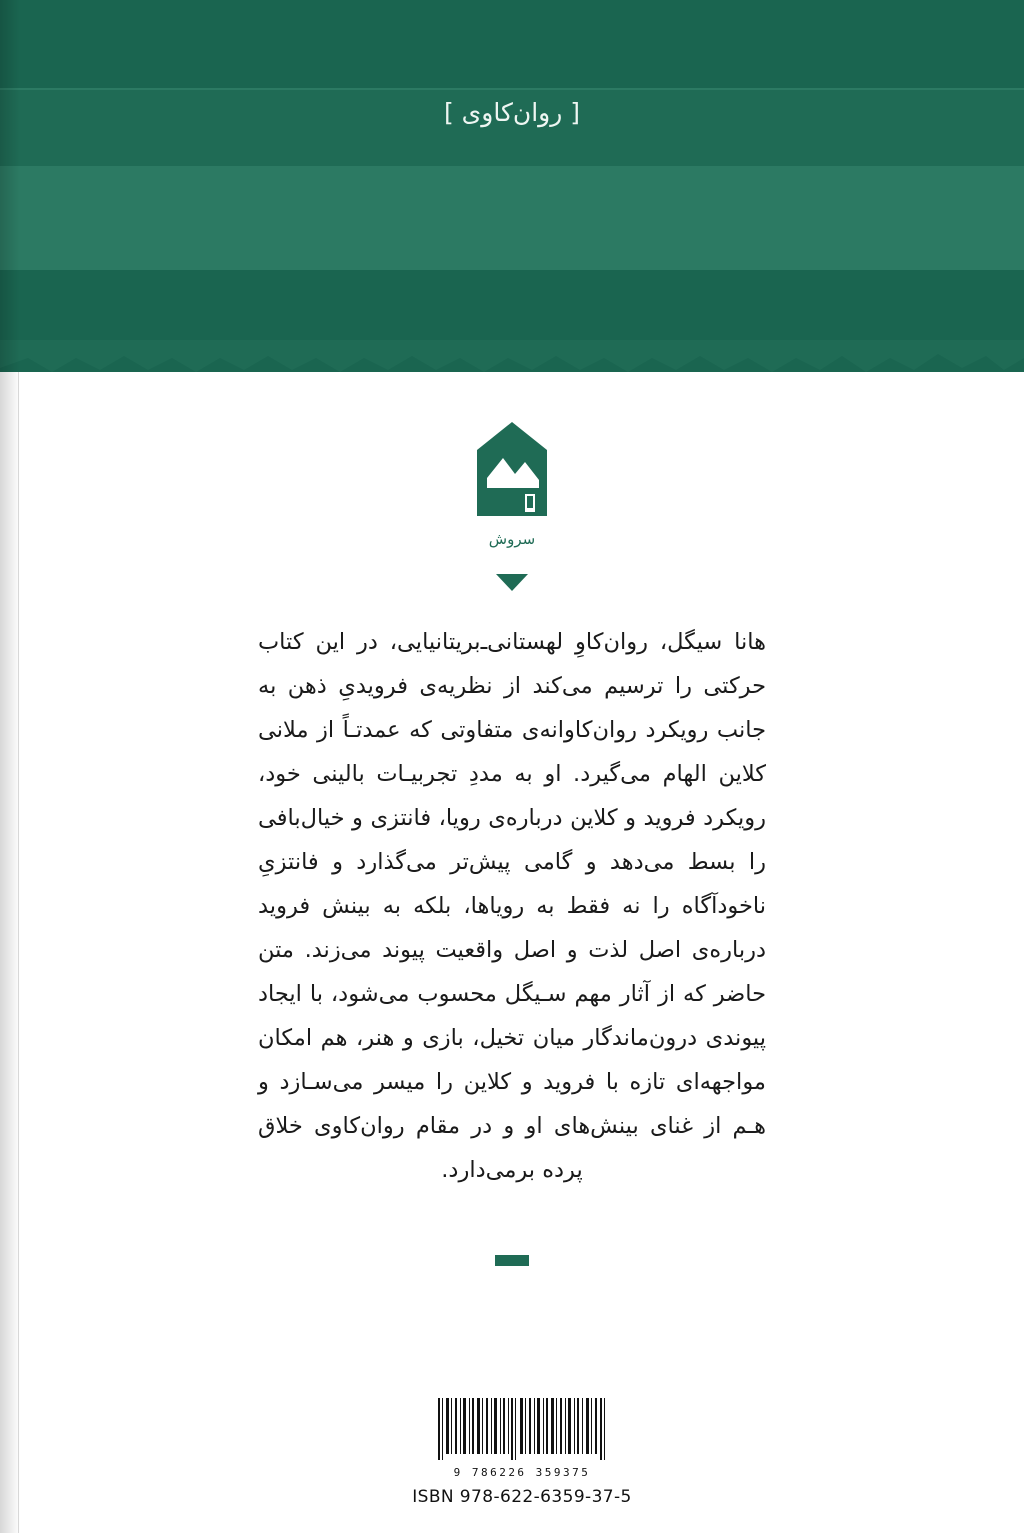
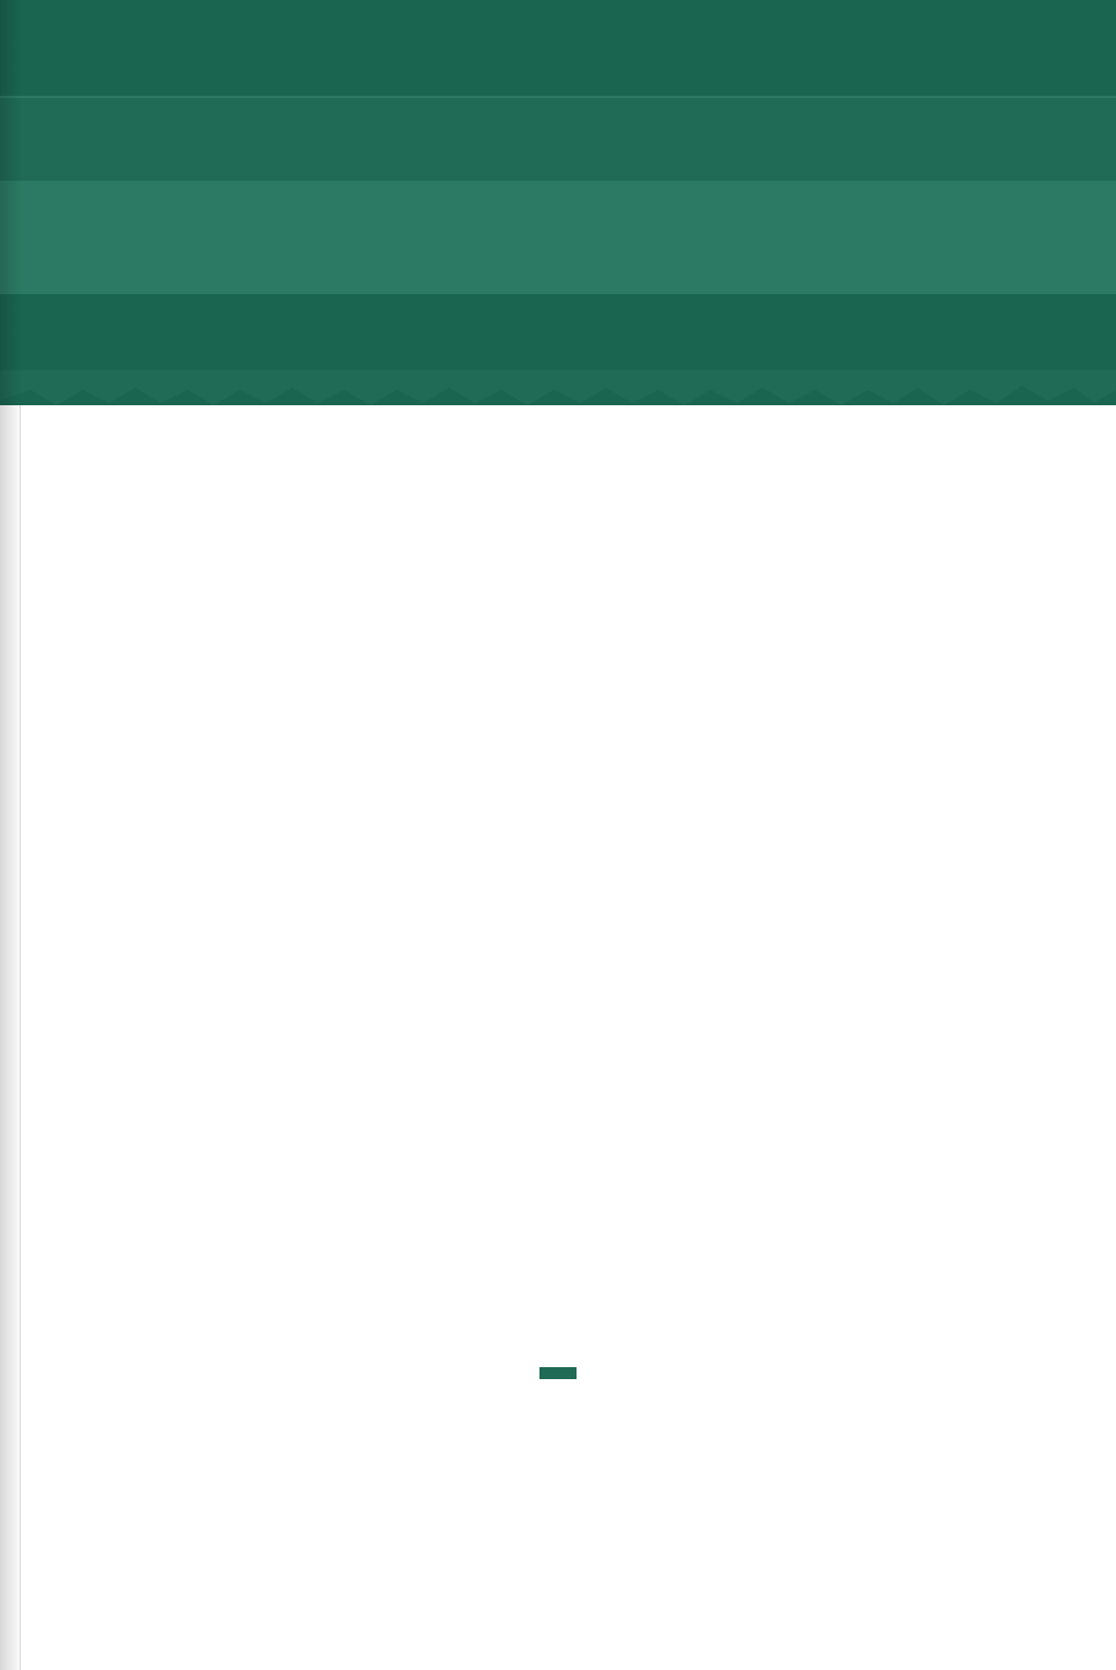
- [ روان‌کاوی ]
- سروش
- هانا سیگل، روان‌کاوِ لهستانی‌ـ‌بریتانیایی، در این کتاب حرکتی را ترسیم می‌کند از نظریه‌ی فرویدیِ ذهن به جانب رویکرد روان‌کاوانه‌ی متفاوتی که عمدتـاً از ملانی کلاین الهام می‌گیرد. او به مددِ تجربیـات بالینی خود، رویکرد فروید و کلاین درباره‌ی رویا، فانتزی و خیال‌بافی را بسط می‌دهد و گامی پیش‌تر می‌گذارد و فانتزیِ ناخودآگاه را نه فقط به رویاها، بلکه به بینش فروید درباره‌ی اصل لذت و اصل واقعیت پیوند می‌زند. متن حاضر که از آثار مهم سـیگل محسوب می‌شود، با ایجاد پیوندی درون‌ماندگار میان تخیل، بازی و هنر، هم امکان مواجهه‌ای تازه با فروید و کلاین را میسر می‌سـازد و هـم از غنای بینش‌های او و در مقام روان‌کاوی خلاق پرده برمی‌دارد.
- 9 786226 359375
- ISBN 978-622-6359-37-5
